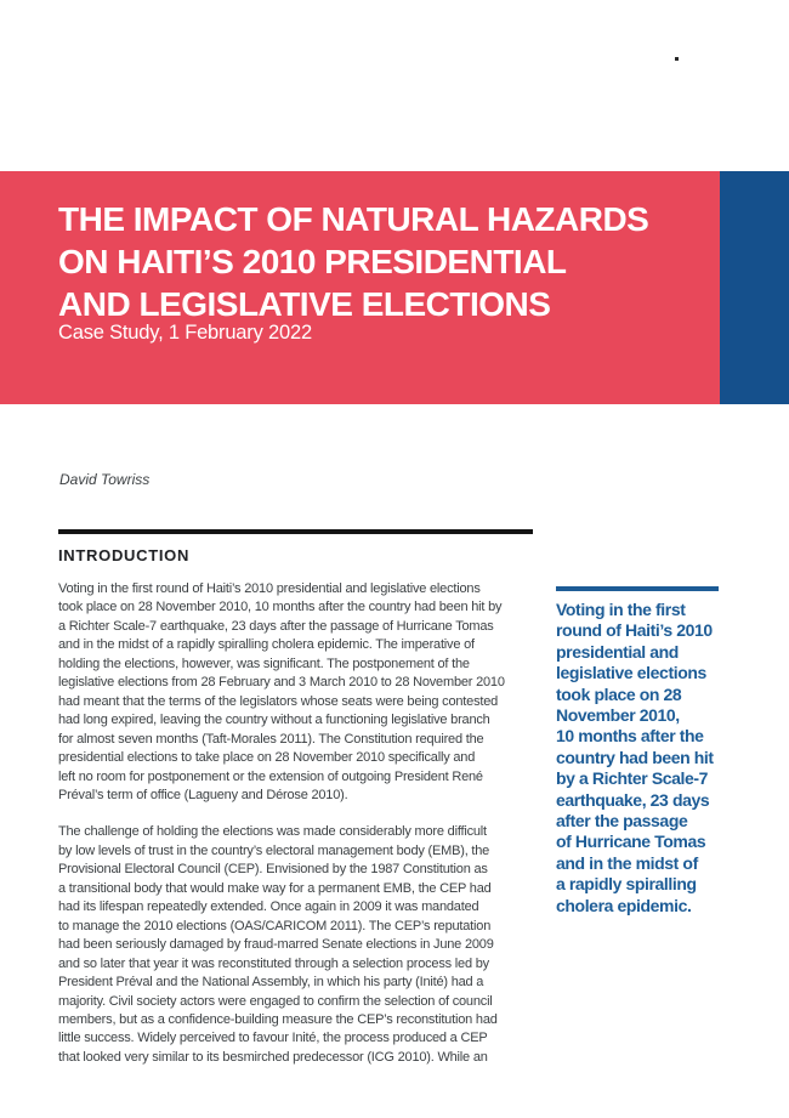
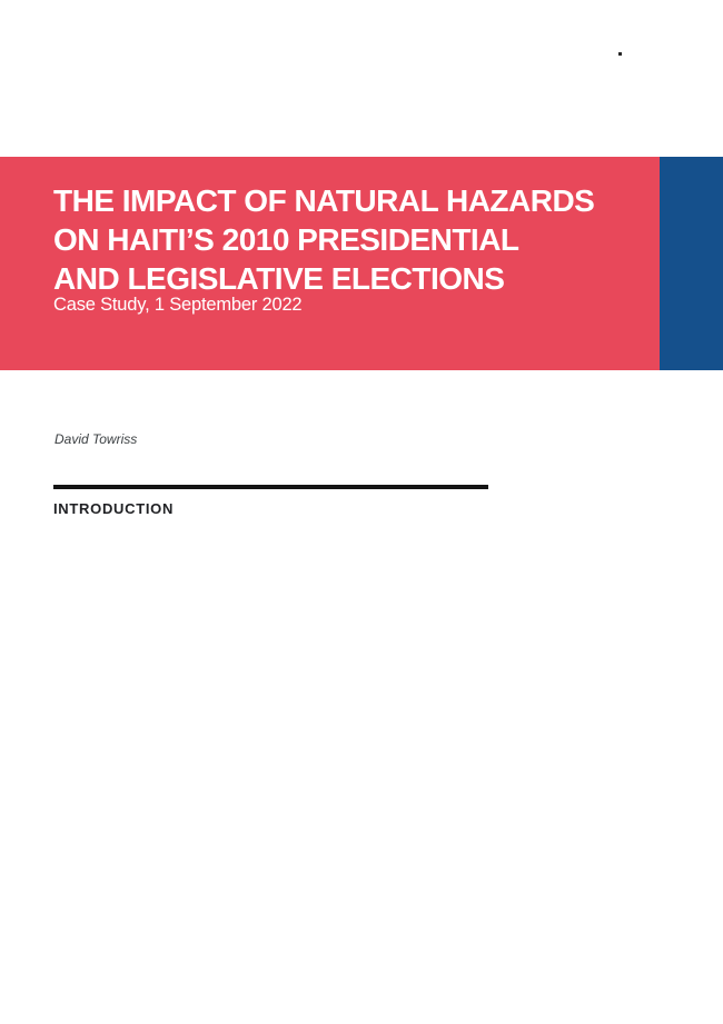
  THE IMPACT OF NATURAL HAZARDS
  ON HAITI’S 2010 PRESIDENTIAL
  AND LEGISLATIVE ELECTIONS
- Case Study, 1 February 2022
+ Case Study, 1 September 2022
  David Towriss
  INTRODUCTION
- Voting in the first round of Haiti’s 2010 presidential and legislative elections
- took place on 28 November 2010, 10 months after the country had been hit by
- a Richter Scale-7 earthquake, 23 days after the passage of Hurricane Tomas
- and in the midst of a rapidly spiralling cholera epidemic. The imperative of
- holding the elections, however, was significant. The postponement of the
- legislative elections from 28 February and 3 March 2010 to 28 November 2010
- had meant that the terms of the legislators whose seats were being contested
- had long expired, leaving the country without a functioning legislative branch
- for almost seven months (Taft-Morales 2011). The Constitution required the
- presidential elections to take place on 28 November 2010 specifically and
- left no room for postponement or the extension of outgoing President René
- Préval’s term of office (Lagueny and Dérose 2010).
- The challenge of holding the elections was made considerably more difficult
- by low levels of trust in the country’s electoral management body (EMB), the
- Provisional Electoral Council (CEP). Envisioned by the 1987 Constitution as
- a transitional body that would make way for a permanent EMB, the CEP had
- had its lifespan repeatedly extended. Once again in 2009 it was mandated
- to manage the 2010 elections (OAS/CARICOM 2011). The CEP’s reputation
- had been seriously damaged by fraud-marred Senate elections in June 2009
- and so later that year it was reconstituted through a selection process led by
- President Préval and the National Assembly, in which his party (Inité) had a
- majority. Civil society actors were engaged to confirm the selection of council
- members, but as a confidence-building measure the CEP’s reconstitution had
- little success. Widely perceived to favour Inité, the process produced a CEP
- that looked very similar to its besmirched predecessor (ICG 2010). While an
- Voting in the first
- round of Haiti’s 2010
- presidential and
- legislative elections
- took place on 28
- November 2010,
- 10 months after the
- country had been hit
- by a Richter Scale-7
- earthquake, 23 days
- after the passage
- of Hurricane Tomas
- and in the midst of
- a rapidly spiralling
- cholera epidemic.
